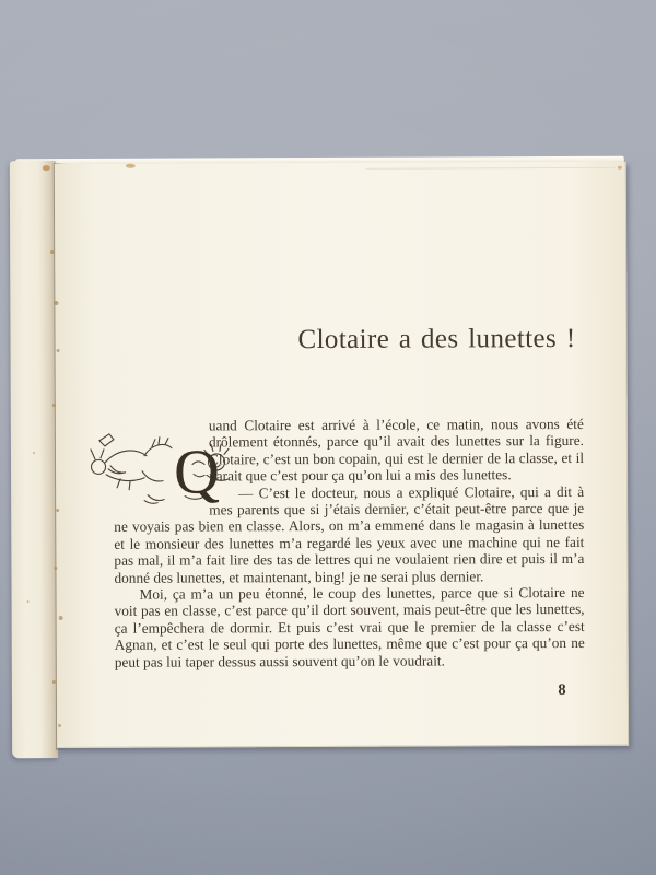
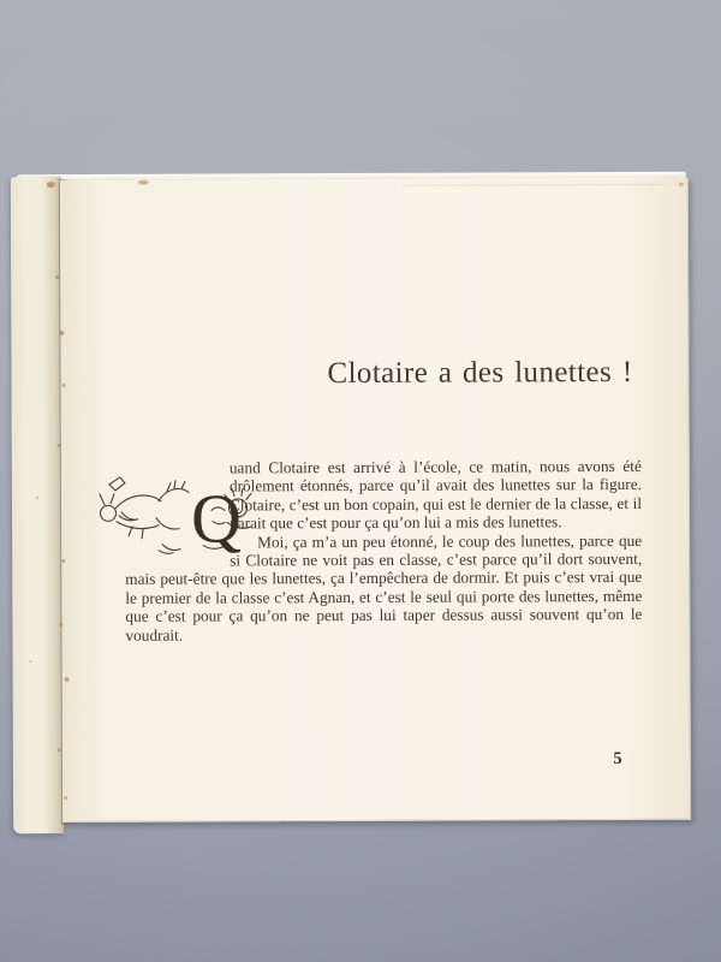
  Clotaire a des lunettes !
  Q
  uand Clotaire est arrivé à l’école, ce matin, nous avons été drôlement étonnés, parce qu’il avait des lunettes sur la figure. Clotaire, c’est un bon copain, qui est le dernier de la classe, et il parait que c’est pour ça qu’on lui a mis des lunettes.
- — C’est le docteur, nous a expliqué Clotaire, qui a dit à mes parents que si j’étais dernier, c’était peut-être parce que je ne voyais pas bien en classe. Alors, on m’a emmené dans le magasin à lunettes et le monsieur des lunettes m’a regardé les yeux avec une machine qui ne fait pas mal, il m’a fait lire des tas de lettres qui ne voulaient rien dire et puis il m’a donné des lunettes, et maintenant, bing! je ne serai plus dernier.
  Moi, ça m’a un peu étonné, le coup des lunettes, parce que si Clotaire ne voit pas en classe, c’est parce qu’il dort souvent, mais peut-être que les lunettes, ça l’empêchera de dormir. Et puis c’est vrai que le premier de la classe c’est Agnan, et c’est le seul qui porte des lunettes, même que c’est pour ça qu’on ne peut pas lui taper dessus aussi souvent qu’on le voudrait.
- 8
+ 5
